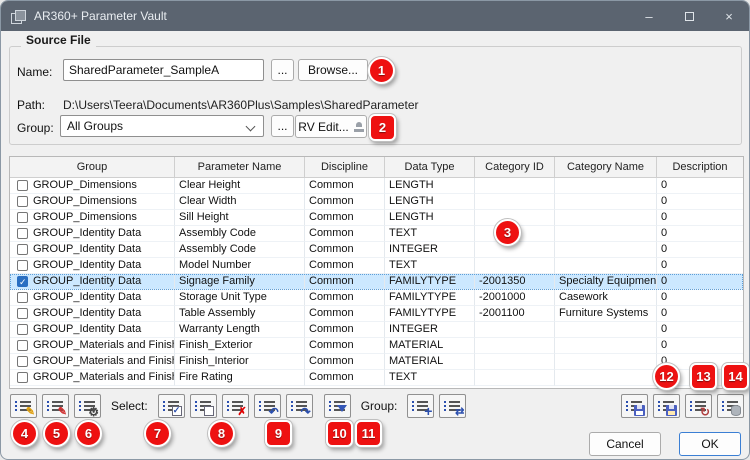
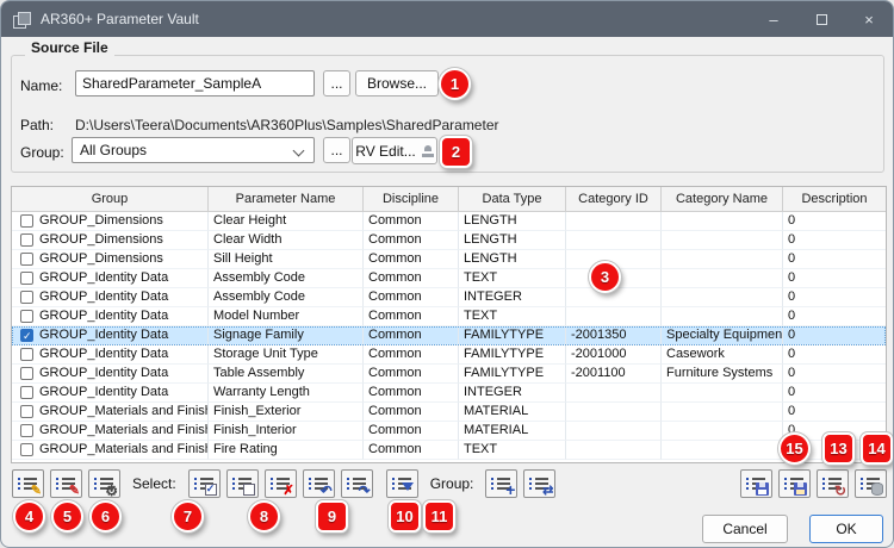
  AR360+ Parameter Vault
  –
  ×
  Source File
  Name:
  SharedParameter_SampleA
  ...
  Browse...
  Path:
  D:\Users\Teera\Documents\AR360Plus\Samples\SharedParameter
  Group:
  All Groups
  ...
  RV Edit...
  Group
  Parameter Name
  Discipline
  Data Type
  Category ID
  Category Name
  Description
  GROUP_Dimensions
  Clear Height
  Common
  LENGTH
  0
  GROUP_Dimensions
  Clear Width
  Common
  LENGTH
  0
  GROUP_Dimensions
  Sill Height
  Common
  LENGTH
  0
  GROUP_Identity Data
  Assembly Code
  Common
  TEXT
  0
  GROUP_Identity Data
  Assembly Code
  Common
  INTEGER
  0
  GROUP_Identity Data
  Model Number
  Common
  TEXT
  0
  GROUP_Identity Data
  Signage Family
  Common
  FAMILYTYPE
  -2001350
  Specialty Equipmen
  0
  GROUP_Identity Data
  Storage Unit Type
  Common
  FAMILYTYPE
  -2001000
  Casework
  0
  GROUP_Identity Data
  Table Assembly
  Common
  FAMILYTYPE
  -2001100
  Furniture Systems
  0
  GROUP_Identity Data
  Warranty Length
  Common
  INTEGER
  0
  GROUP_Materials and Finis
  Finish_Exterior
  Common
  MATERIAL
  0
  GROUP_Materials and Finis
  Finish_Interior
  Common
  MATERIAL
  0
  GROUP_Materials and Finis
  Fire Rating
  Common
  TEXT
  ✎
  ✎
  ⚙
  Select:
  ✗
  ↶
  ↷
  Group:
  +
  ⇄
  ↻
  Cancel
  OK
  1
  2
  3
  4
  5
  6
  7
  8
  9
  10
  11
- 12
+ 15
  13
  14
